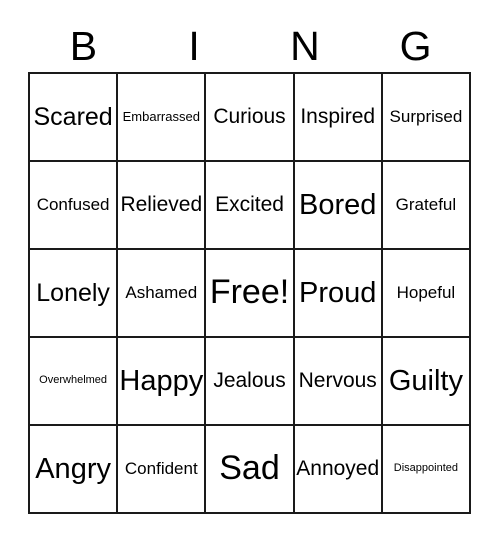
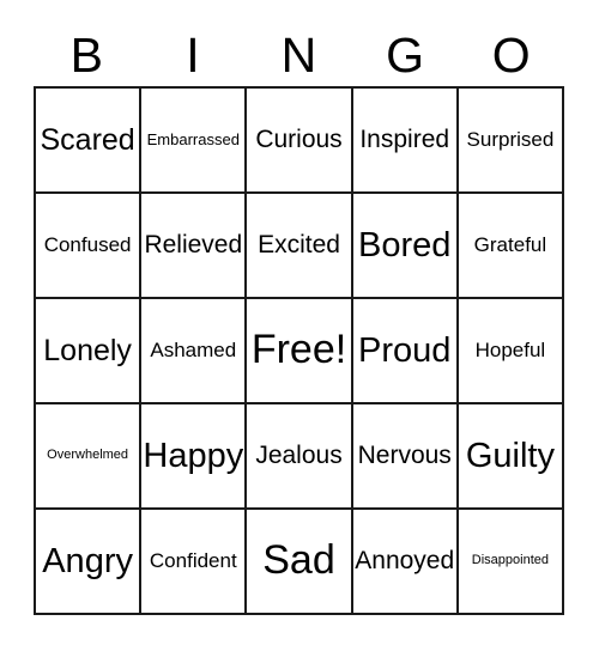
  B
  I
  N
  G
+ O
  Scared
  Embarrassed
  Curious
  Inspired
  Surprised
  Confused
  Relieved
  Excited
  Bored
  Grateful
  Lonely
  Ashamed
  Free!
  Proud
  Hopeful
  Overwhelmed
  Happy
  Jealous
  Nervous
  Guilty
  Angry
  Confident
  Sad
  Annoyed
  Disappointed
